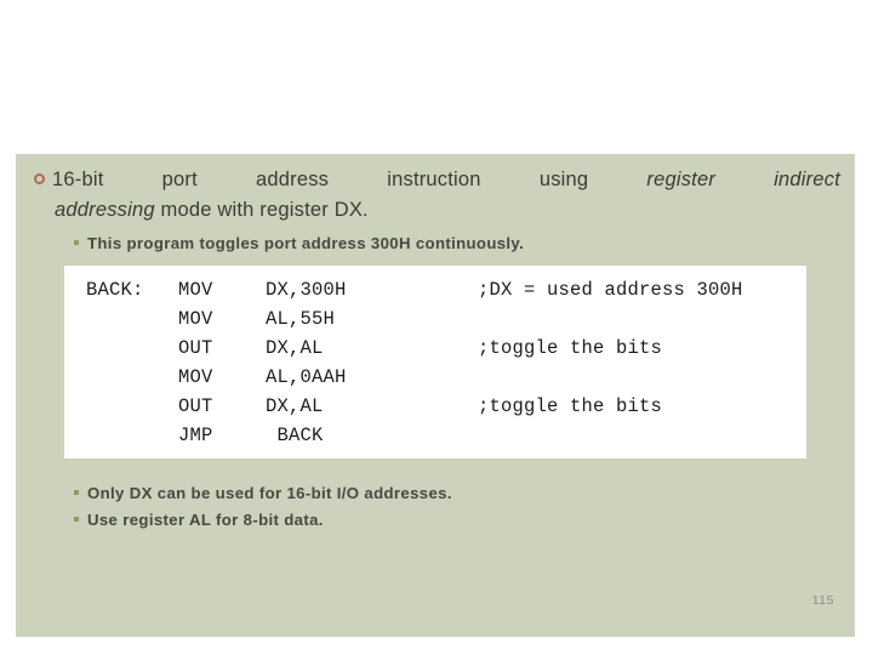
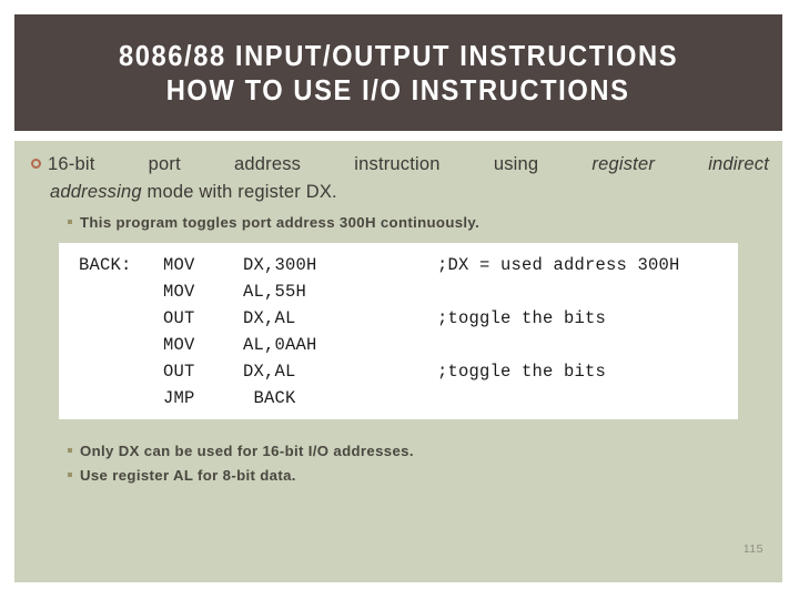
+ 8086/88 INPUT/OUTPUT INSTRUCTIONS
+ HOW TO USE I/O INSTRUCTIONS
  16-bit port address instruction using register indirect
  addressing mode with register DX.
  This program toggles port address 300H continuously.
  BACK:	MOV	DX,300H	;DX = used address 300H
  	MOV	AL,55H
  	OUT	DX,AL	;toggle the bits
  	MOV	AL,0AAH
  	OUT	DX,AL	;toggle the bits
  	JMP	BACK
  Only DX can be used for 16-bit I/O addresses.
  Use register AL for 8-bit data.
  115
